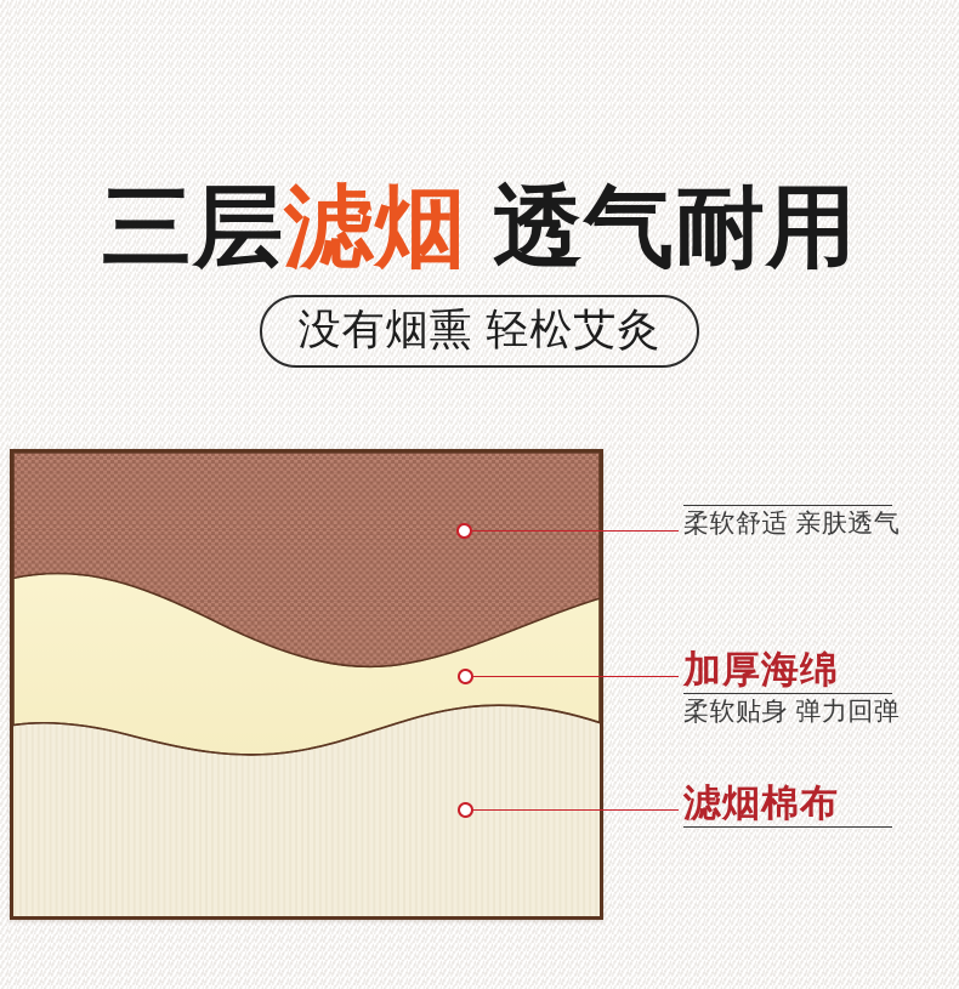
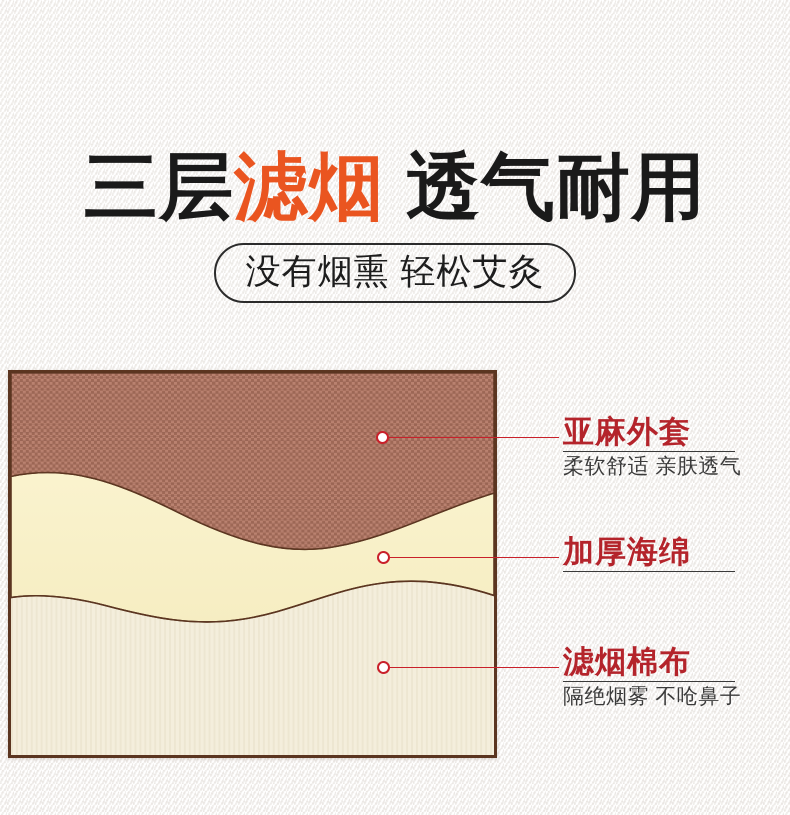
  三层滤烟 透气耐用
  没有烟熏 轻松艾灸
+ 亚麻外套
  柔软舒适 亲肤透气
  加厚海绵
- 柔软贴身 弹力回弹
  滤烟棉布
+ 隔绝烟雾 不呛鼻子
